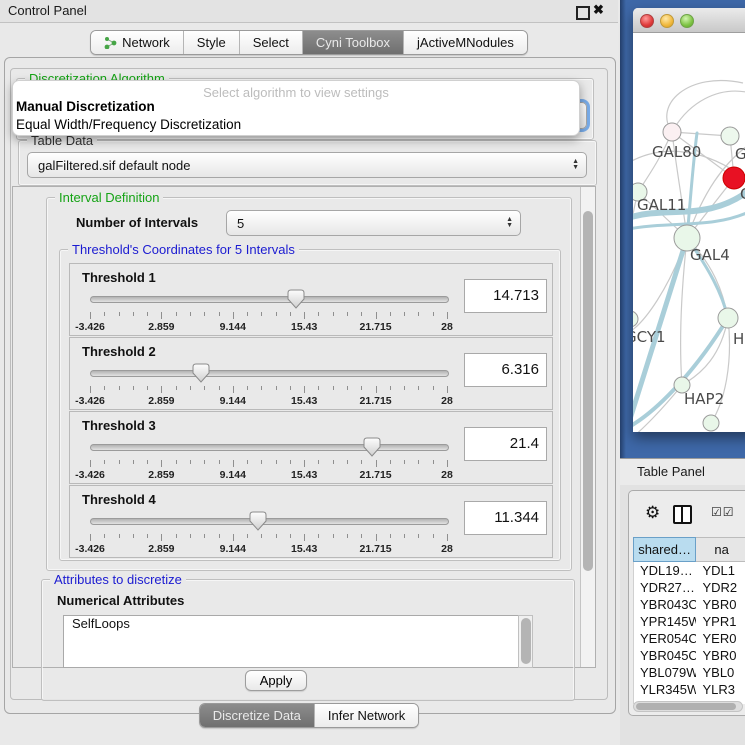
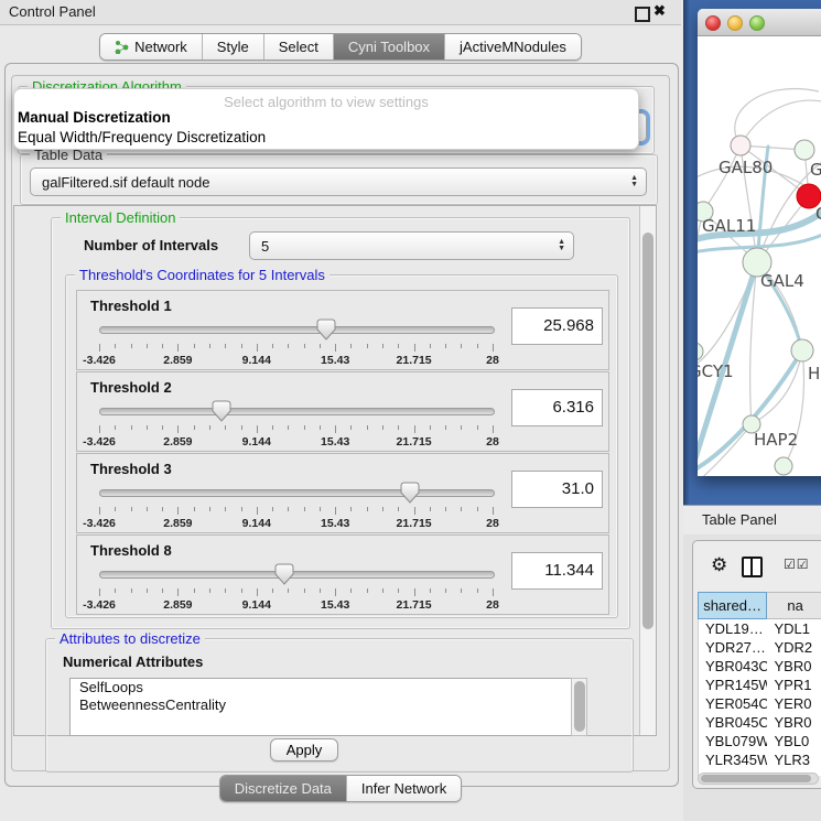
  Control Panel
  ✖
  Network
  Style
  Select
  Cyni Toolbox
  jActiveMNodules
  Discretization Algorithm
  Select algorithm to view settings
  Manual Discretization
  Equal Width/Frequency Discretization
  Table Data
  galFiltered.sif default node
  Interval Definition
  Number of Intervals
  5
  Threshold's Coordinates for 5 Intervals
  Threshold 1
  -3.426
  2.859
  9.144
  15.43
  21.715
  28
- 14.713
+ 25.968
  Threshold 2
  -3.426
  2.859
  9.144
  15.43
  21.715
  28
  6.316
  Threshold 3
  -3.426
  2.859
  9.144
  15.43
  21.715
  28
- 21.4
+ 31.0
- Threshold 4
+ Threshold 8
  -3.426
  2.859
  9.144
  15.43
  21.715
  28
  11.344
  Attributes to discretize
  Numerical Attributes
  SelfLoops
+ BetweennessCentrality
  Apply
  Discretize Data
  Infer Network
  GAL80
  GAL11
  GAL4
  CY1
  H
  HAP2
  Table Panel
  ⚙
  ☑☑
  shared…
  na
  YDL19…
  YDL1
  YDR27…
  YDR2
  YBR043C
  YBR0
  YPR145W
  YPR1
  YER054C
  YER0
  YBR045C
  YBR0
  YBL079W
  YBL0
  YLR345W
  YLR3
